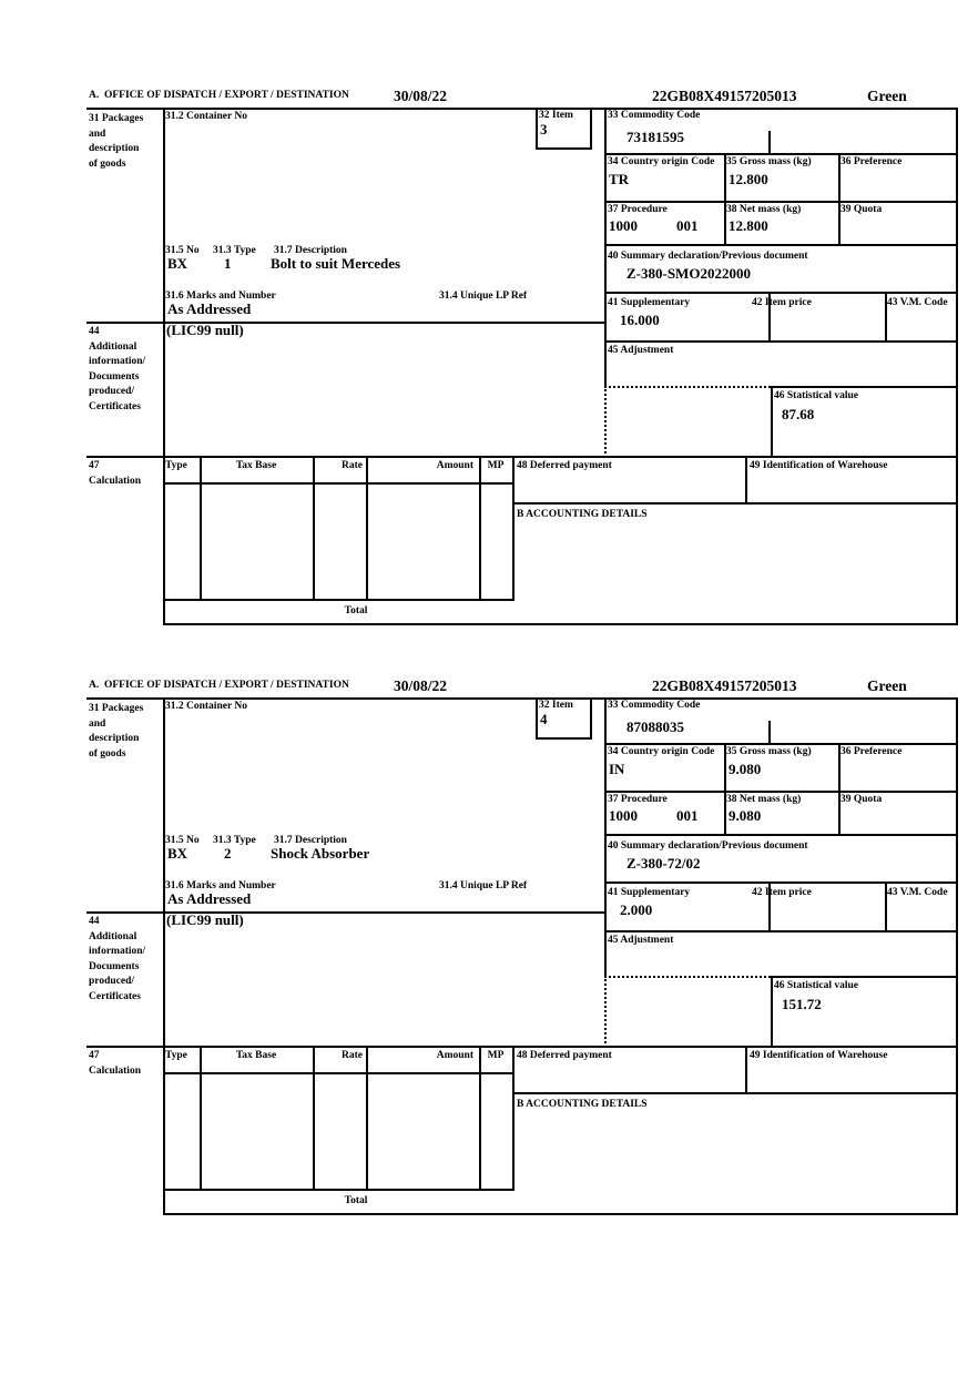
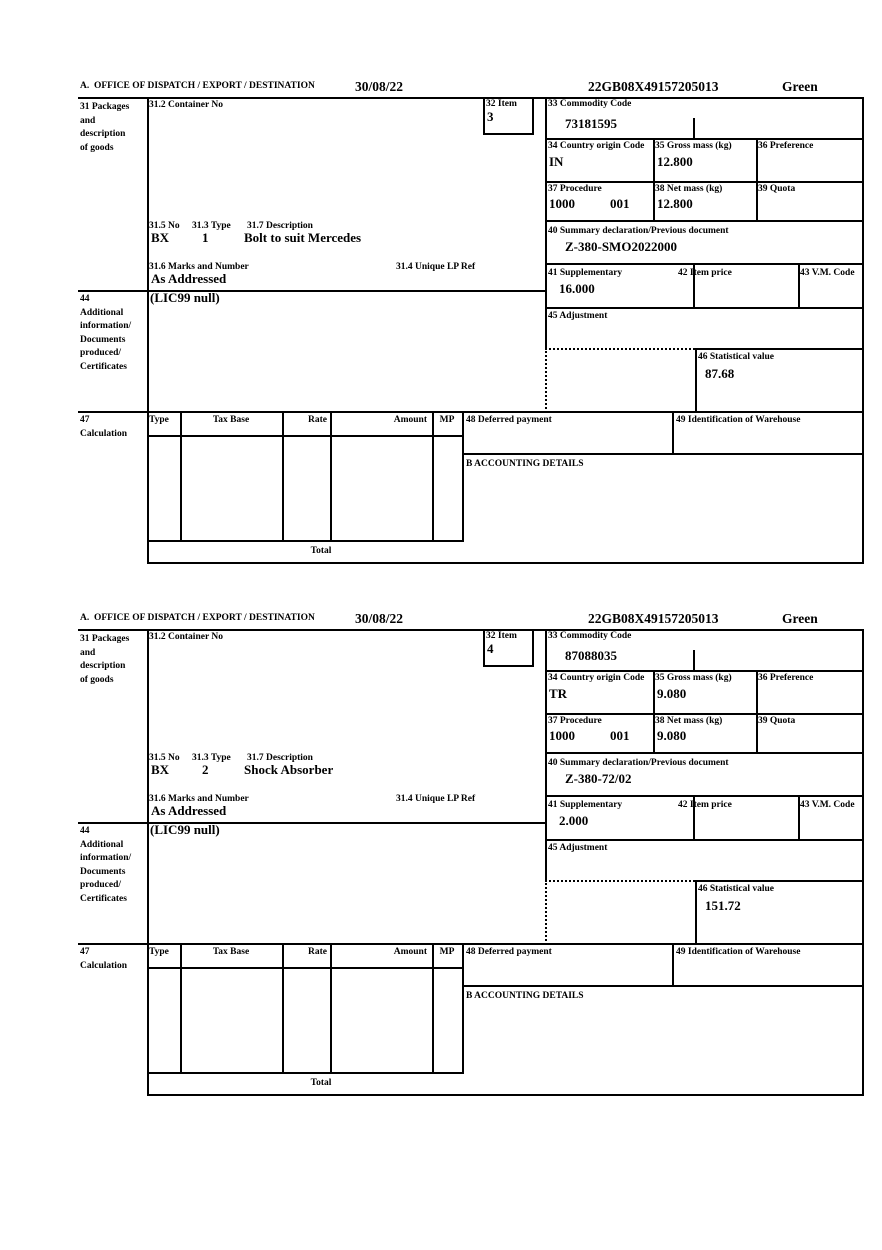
  A. OFFICE OF DISPATCH / EXPORT / DESTINATION
  30/08/22
  22GB08X49157205013
  Green
  31 Packages
  and
  description
  of goods
  44
  Additional
  information/
  Documents
  produced/
  Certificates
  47
  Calculation
  31.2 Container No
  32 Item
  3
  31.5 No
  31.3 Type
  31.7 Description
  BX
  1
  Bolt to suit Mercedes
  31.6 Marks and Number
  31.4 Unique LP Ref
  As Addressed
  (LIC99 null)
  33 Commodity Code
  73181595
  34 Country origin Code
- TR
+ IN
  35 Gross mass (kg)
  12.800
  36 Preference
  37 Procedure
  1000
  001
  38 Net mass (kg)
  12.800
  39 Quota
  40 Summary declaration/Previous document
  Z-380-SMO2022000
  41 Supplementary
  16.000
  42 Item price
  43 V.M. Code
  45 Adjustment
  46 Statistical value
  87.68
  Type
  Tax Base
  Rate
  Amount
  MP
  48 Deferred payment
  49 Identification of Warehouse
  B ACCOUNTING DETAILS
  Total
  A. OFFICE OF DISPATCH / EXPORT / DESTINATION
  30/08/22
  22GB08X49157205013
  Green
  31 Packages
  and
  description
  of goods
  44
  Additional
  information/
  Documents
  produced/
  Certificates
  47
  Calculation
  31.2 Container No
  32 Item
  4
  31.5 No
  31.3 Type
  31.7 Description
  BX
  2
  Shock Absorber
  31.6 Marks and Number
  31.4 Unique LP Ref
  As Addressed
  (LIC99 null)
  33 Commodity Code
  87088035
  34 Country origin Code
- IN
+ TR
  35 Gross mass (kg)
  9.080
  36 Preference
  37 Procedure
  1000
  001
  38 Net mass (kg)
  9.080
  39 Quota
  40 Summary declaration/Previous document
  Z-380-72/02
  41 Supplementary
  2.000
  42 Item price
  43 V.M. Code
  45 Adjustment
  46 Statistical value
  151.72
  Type
  Tax Base
  Rate
  Amount
  MP
  48 Deferred payment
  49 Identification of Warehouse
  B ACCOUNTING DETAILS
  Total
